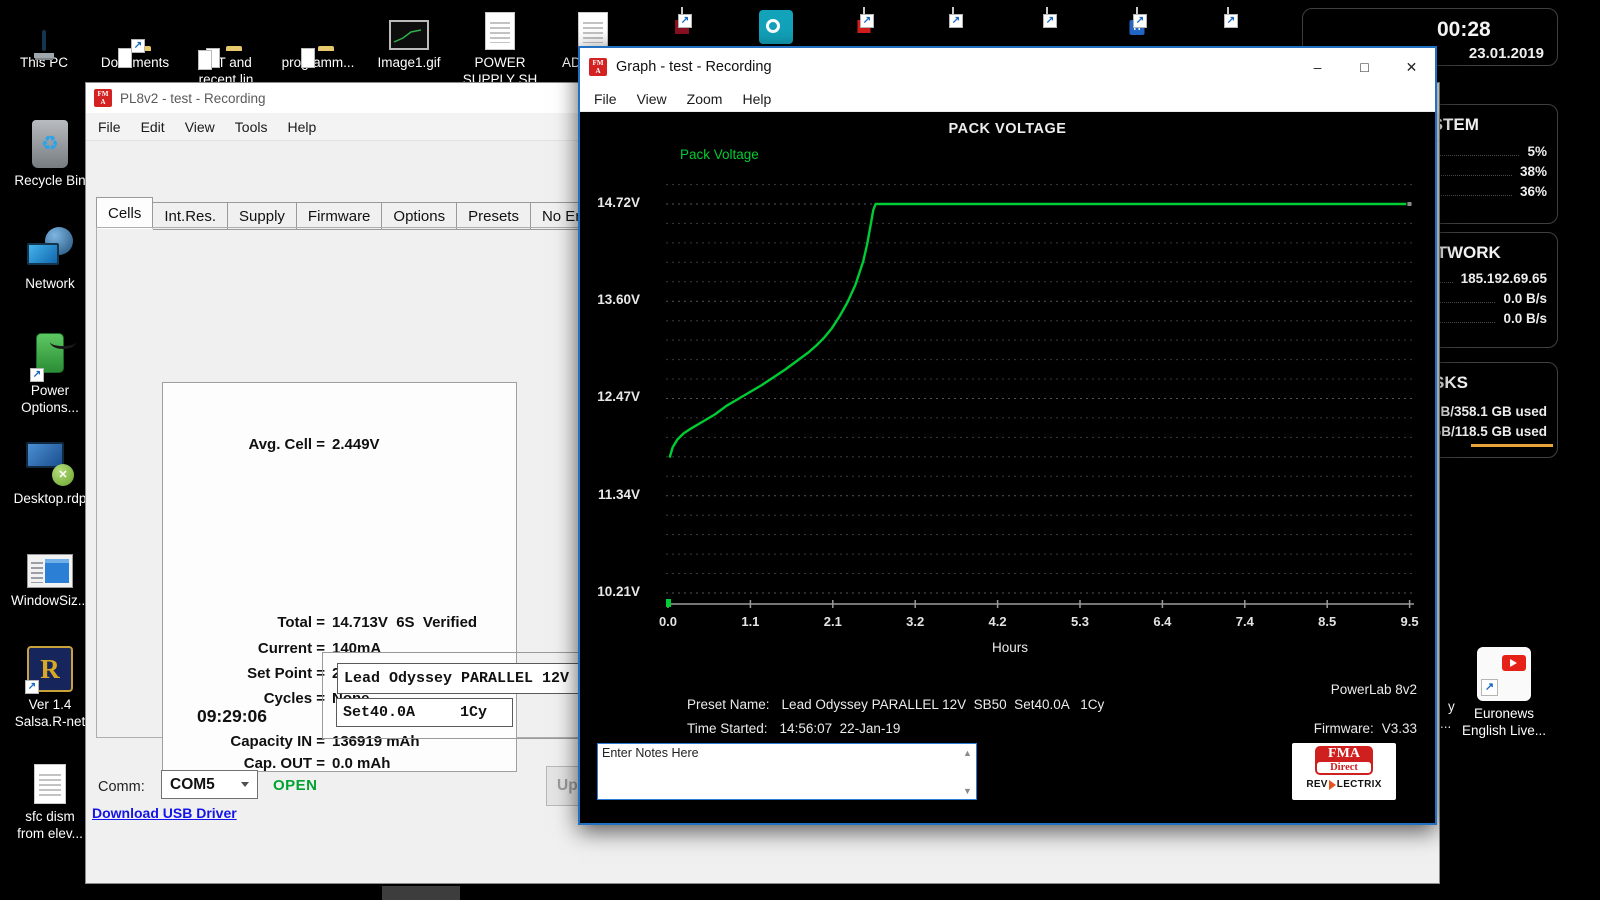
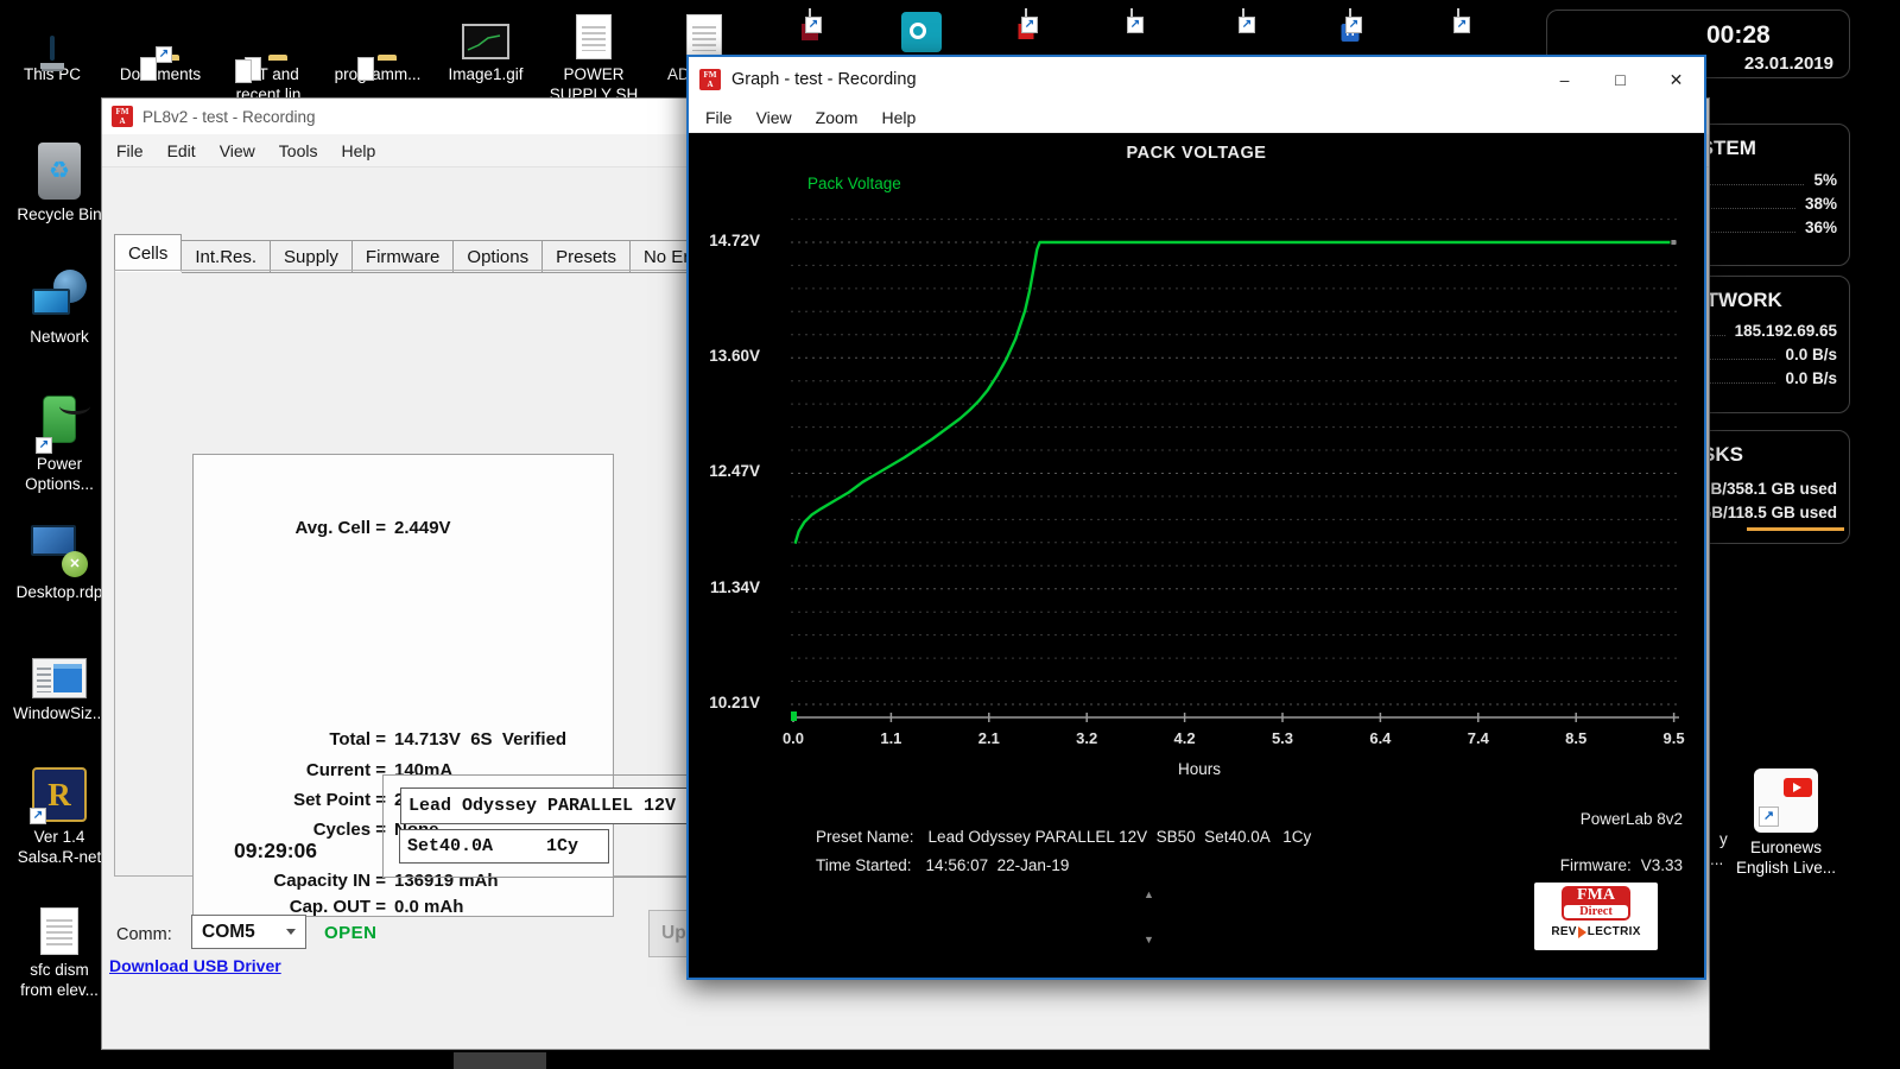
  This PC
  ↗
  Doments
  recent lin
  proamm...
  Image1.gif
  POWER
  SUPPLY SH
  ↗
  ↗
  ↗
  ↗
  ↗
  ↗
  ♻
  Recycle Bin
  Network
  ↗
  Power
  Options...
  ✕
  Desktop.rdp
  WindowSiz..
  R
  ↗
  Ver 1.4
  Salsa.R-net
  sfc dism
  from elev...
  00:28
  23.01.2019
  5%
  38%
  36%
  TWORK
  185.192.69.65
  0.0 B/s
  0.0 B/s
  B/358.1 GB used
  B/118.5 GB used
  ↗
  Euronews
  English Live...
  y
  ...
  FM
  A
  PL8v2 - test - Recording
  File
  Edit
  View
  Tools
  Help
  Cells Int.Res. Supply Firmware Options Presets No E
  Avg. Cell =
  2.449V
  Total =
  14.713V 6S Verified
  Current =
  140mA
  Set Point =
  Cycles =
  Capacity IN =
  136919 mAh
  Cap. OUT =
  0.0 mAh
  09:29:06
  Lead Odyssey PARALLEL 12V
  Set40.0A 1Cy
  Comm:
  COM5
  OPEN
  Download USB Driver
  Up
  FM
  A
  Graph - test - Recording
  –
  □
  ✕
  File
  View
  Zoom
  Help
  PACK VOLTAGE
  Pack Voltage
  14.72V
  13.60V
  12.47V
  11.34V
  10.21V
  0.0
  1.1
  2.1
  3.2
  4.2
  5.3
  6.4
  7.4
  8.5
  9.5
  Hours
  Preset Name: Lead Odyssey PARALLEL 12V SB50 Set40.0A 1Cy
  PowerLab 8v2
  Time Started: 14:56:07 22-Jan-19
  Firmware: V3.33
- Enter Notes Here
  ▲
  ▼
  FMA
  Direct
  REV
  LECTRIX
